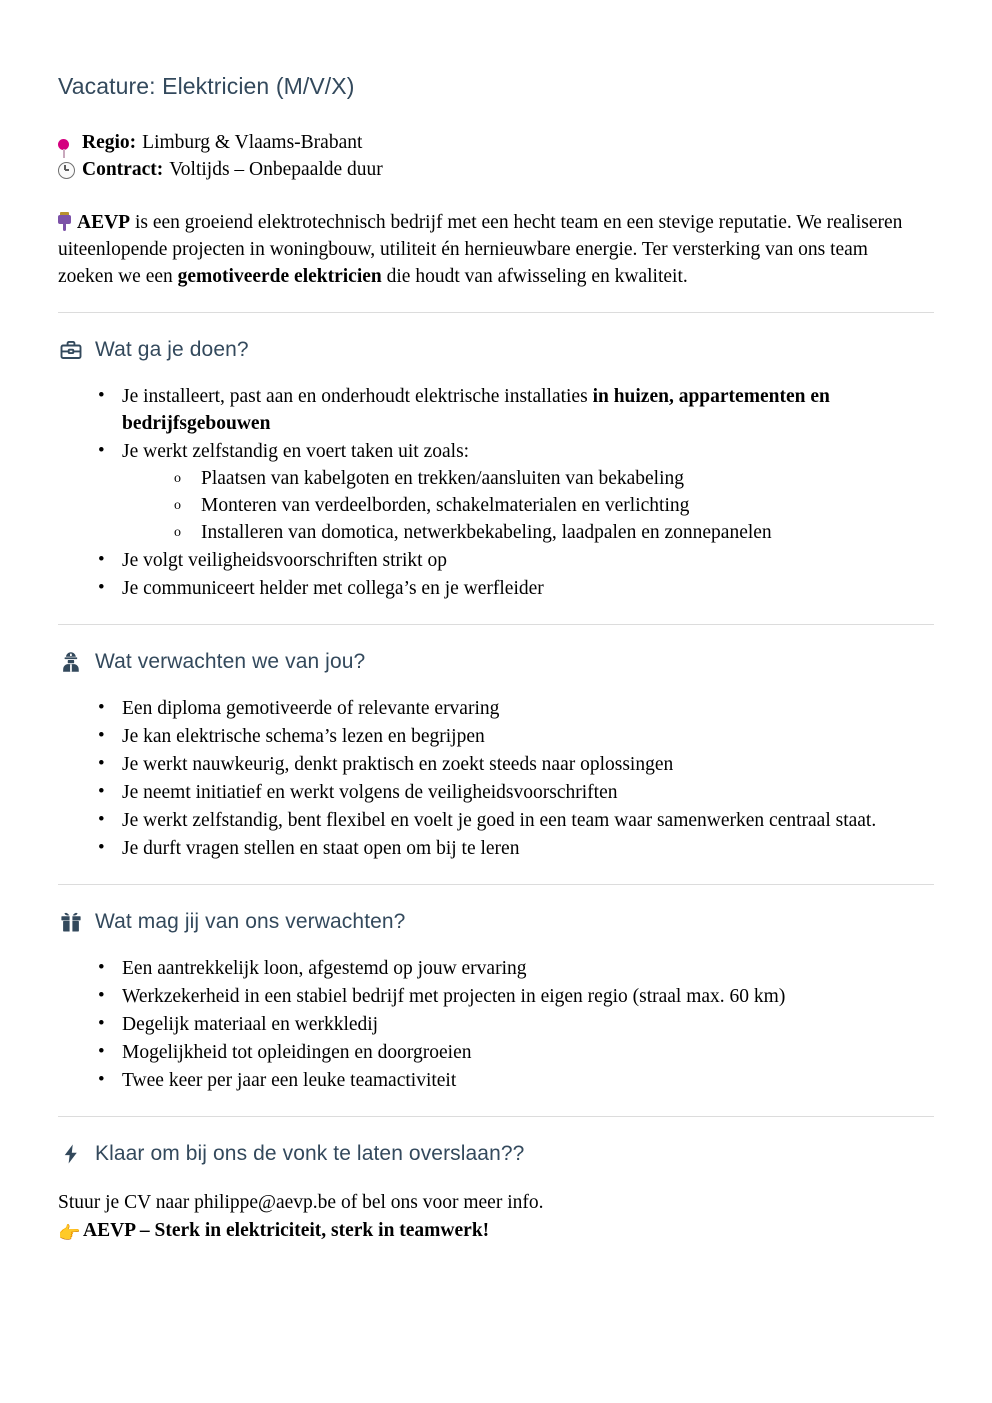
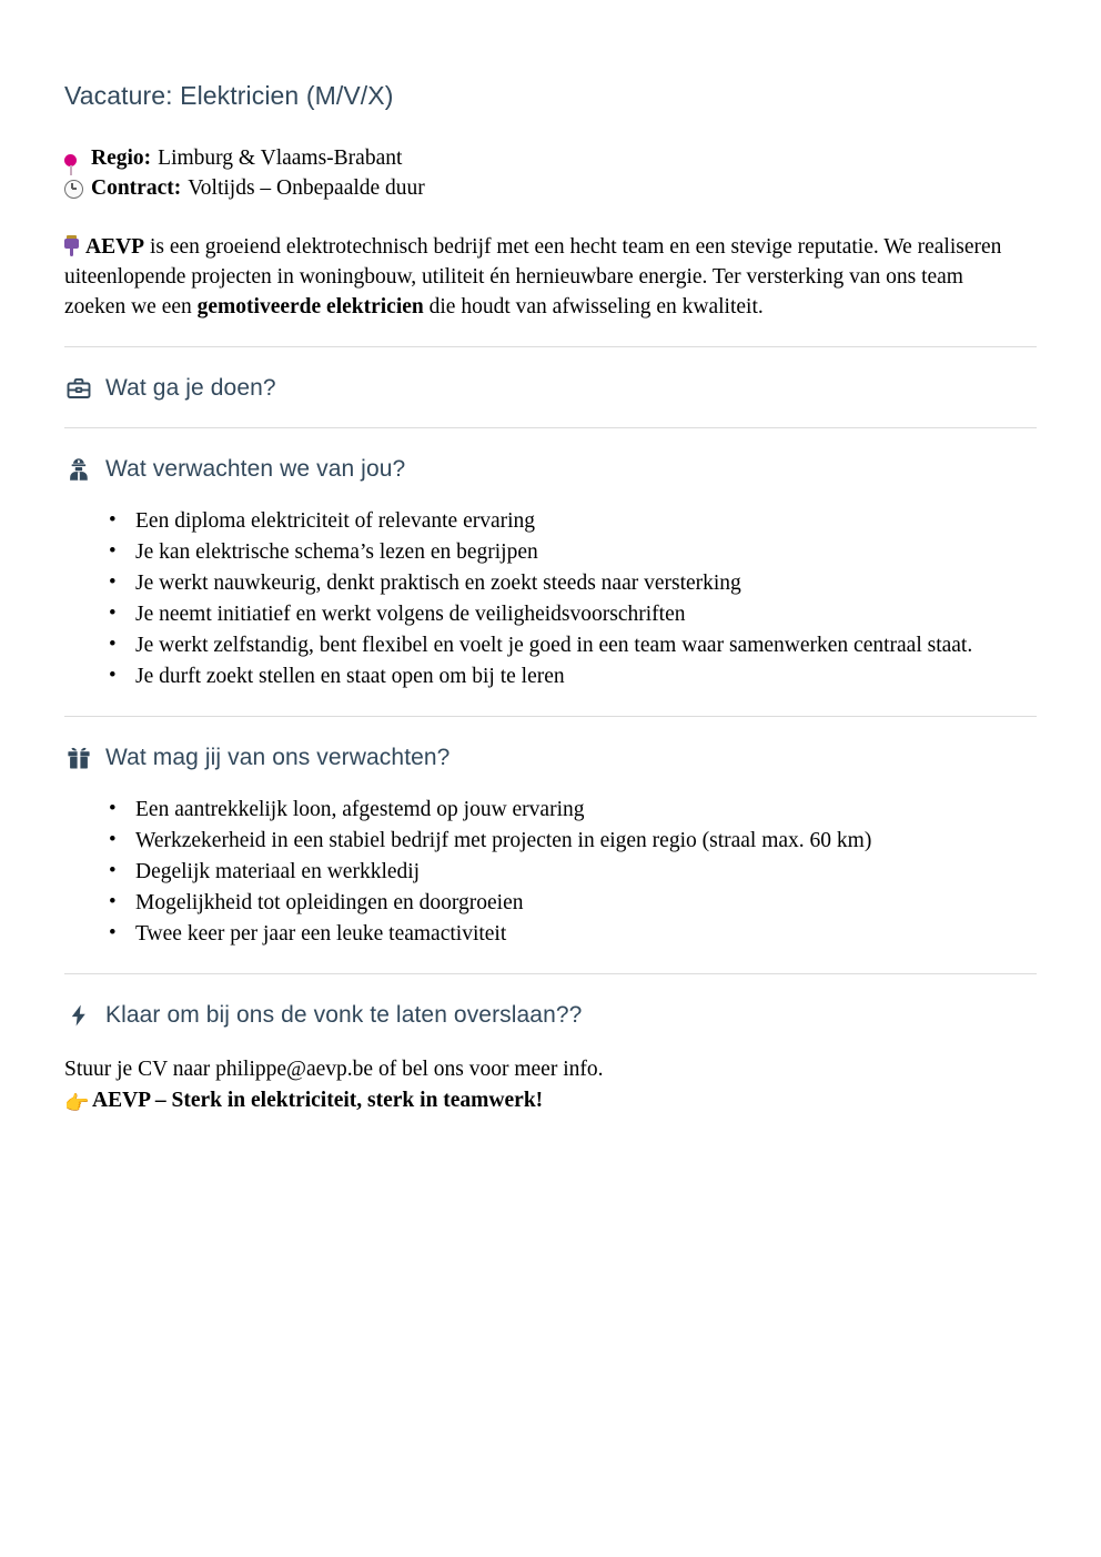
  Vacature: Elektricien (M/V/X)
  Regio:
  Limburg & Vlaams-Brabant
  Contract:
  Voltijds – Onbepaalde duur
  AEVP is een groeiend elektrotechnisch bedrijf met een hecht team en een stevige reputatie. We realiseren uiteenlopende projecten in woningbouw, utiliteit én hernieuwbare energie. Ter versterking van ons team zoeken we een gemotiveerde elektricien die houdt van afwisseling en kwaliteit.
  Wat ga je doen?
- Je installeert, past aan en onderhoudt elektrische installaties in huizen, appartementen en bedrijfsgebouwen
- Je werkt zelfstandig en voert taken uit zoals:
- Plaatsen van kabelgoten en trekken/aansluiten van bekabeling
- Monteren van verdeelborden, schakelmaterialen en verlichting
- Installeren van domotica, netwerkbekabeling, laadpalen en zonnepanelen
- Je volgt veiligheidsvoorschriften strikt op
- Je communiceert helder met collega’s en je werfleider
  Wat verwachten we van jou?
- Een diploma gemotiveerde of relevante ervaring
+ Een diploma elektriciteit of relevante ervaring
  Je kan elektrische schema’s lezen en begrijpen
- Je werkt nauwkeurig, denkt praktisch en zoekt steeds naar oplossingen
+ Je werkt nauwkeurig, denkt praktisch en zoekt steeds naar versterking
  Je neemt initiatief en werkt volgens de veiligheidsvoorschriften
  Je werkt zelfstandig, bent flexibel en voelt je goed in een team waar samenwerken centraal staat.
- Je durft vragen stellen en staat open om bij te leren
+ Je durft zoekt stellen en staat open om bij te leren
  Wat mag jij van ons verwachten?
  Een aantrekkelijk loon, afgestemd op jouw ervaring
  Werkzekerheid in een stabiel bedrijf met projecten in eigen regio (straal max. 60 km)
  Degelijk materiaal en werkkledij
  Mogelijkheid tot opleidingen en doorgroeien
  Twee keer per jaar een leuke teamactiviteit
  Klaar om bij ons de vonk te laten overslaan??
  Stuur je CV naar philippe@aevp.be of bel ons voor meer info.
  👉 AEVP – Sterk in elektriciteit, sterk in teamwerk!
